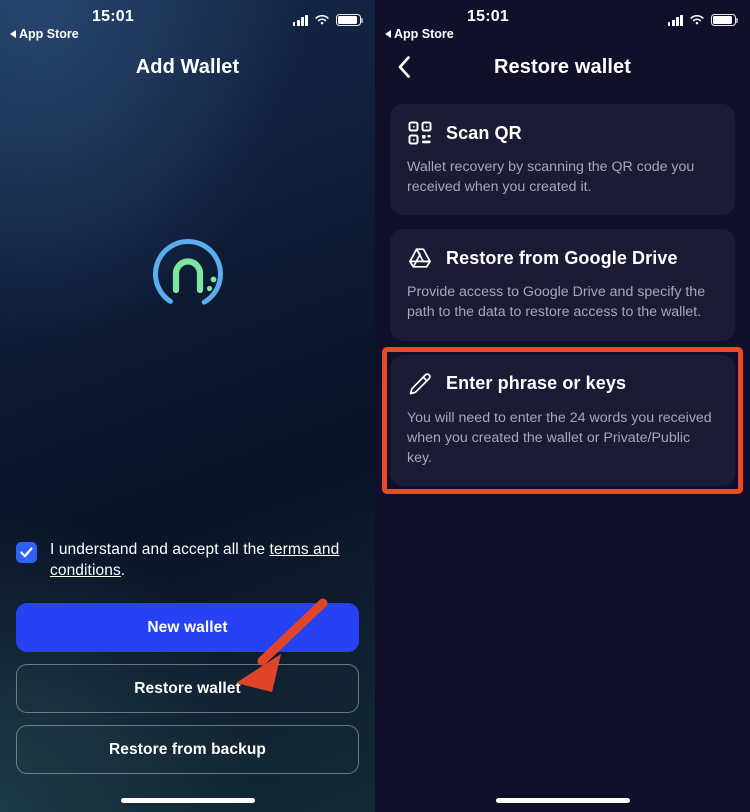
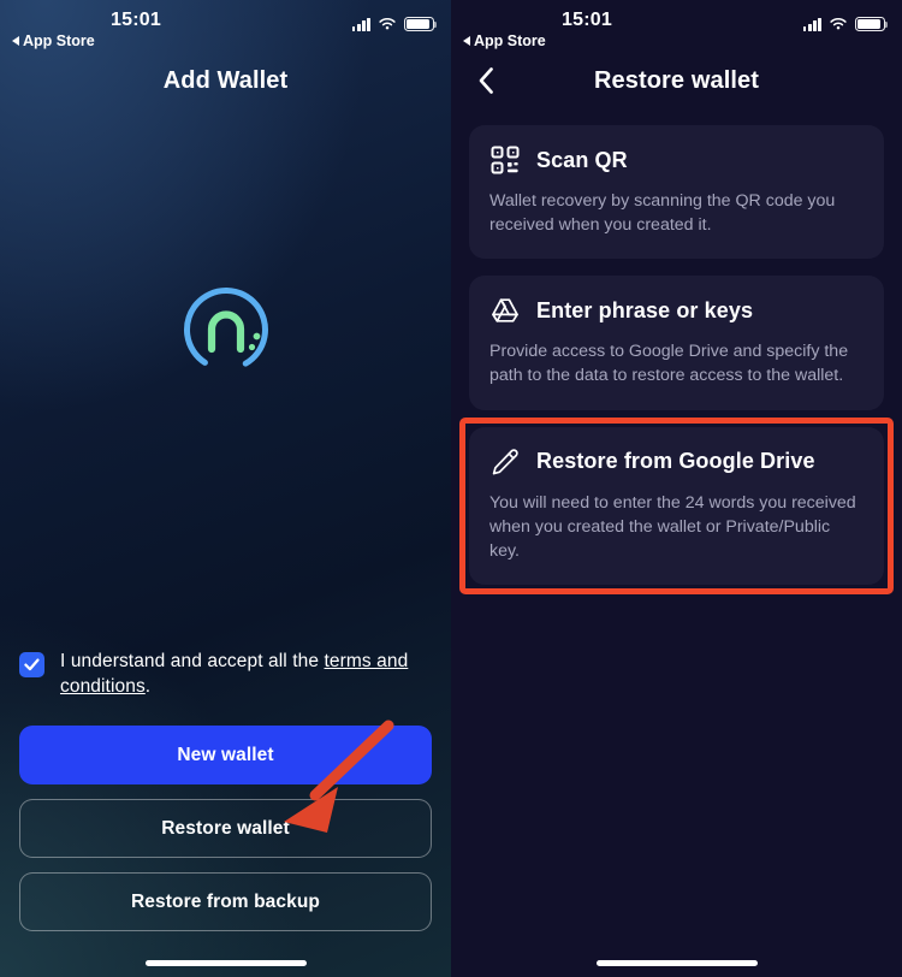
  15:01
  App Store
  Add Wallet
  I understand and accept all the terms and conditions.
  New wallet
  Restore wallet
  Restore from backup
  15:01
  App Store
  Restore wallet
  Scan QR
  Wallet recovery by scanning the QR code you received when you created it.
- Restore from Google Drive
+ Enter phrase or keys
  Provide access to Google Drive and specify the path to the data to restore access to the wallet.
- Enter phrase or keys
+ Restore from Google Drive
  You will need to enter the 24 words you received when you created the wallet or Private/Public key.
